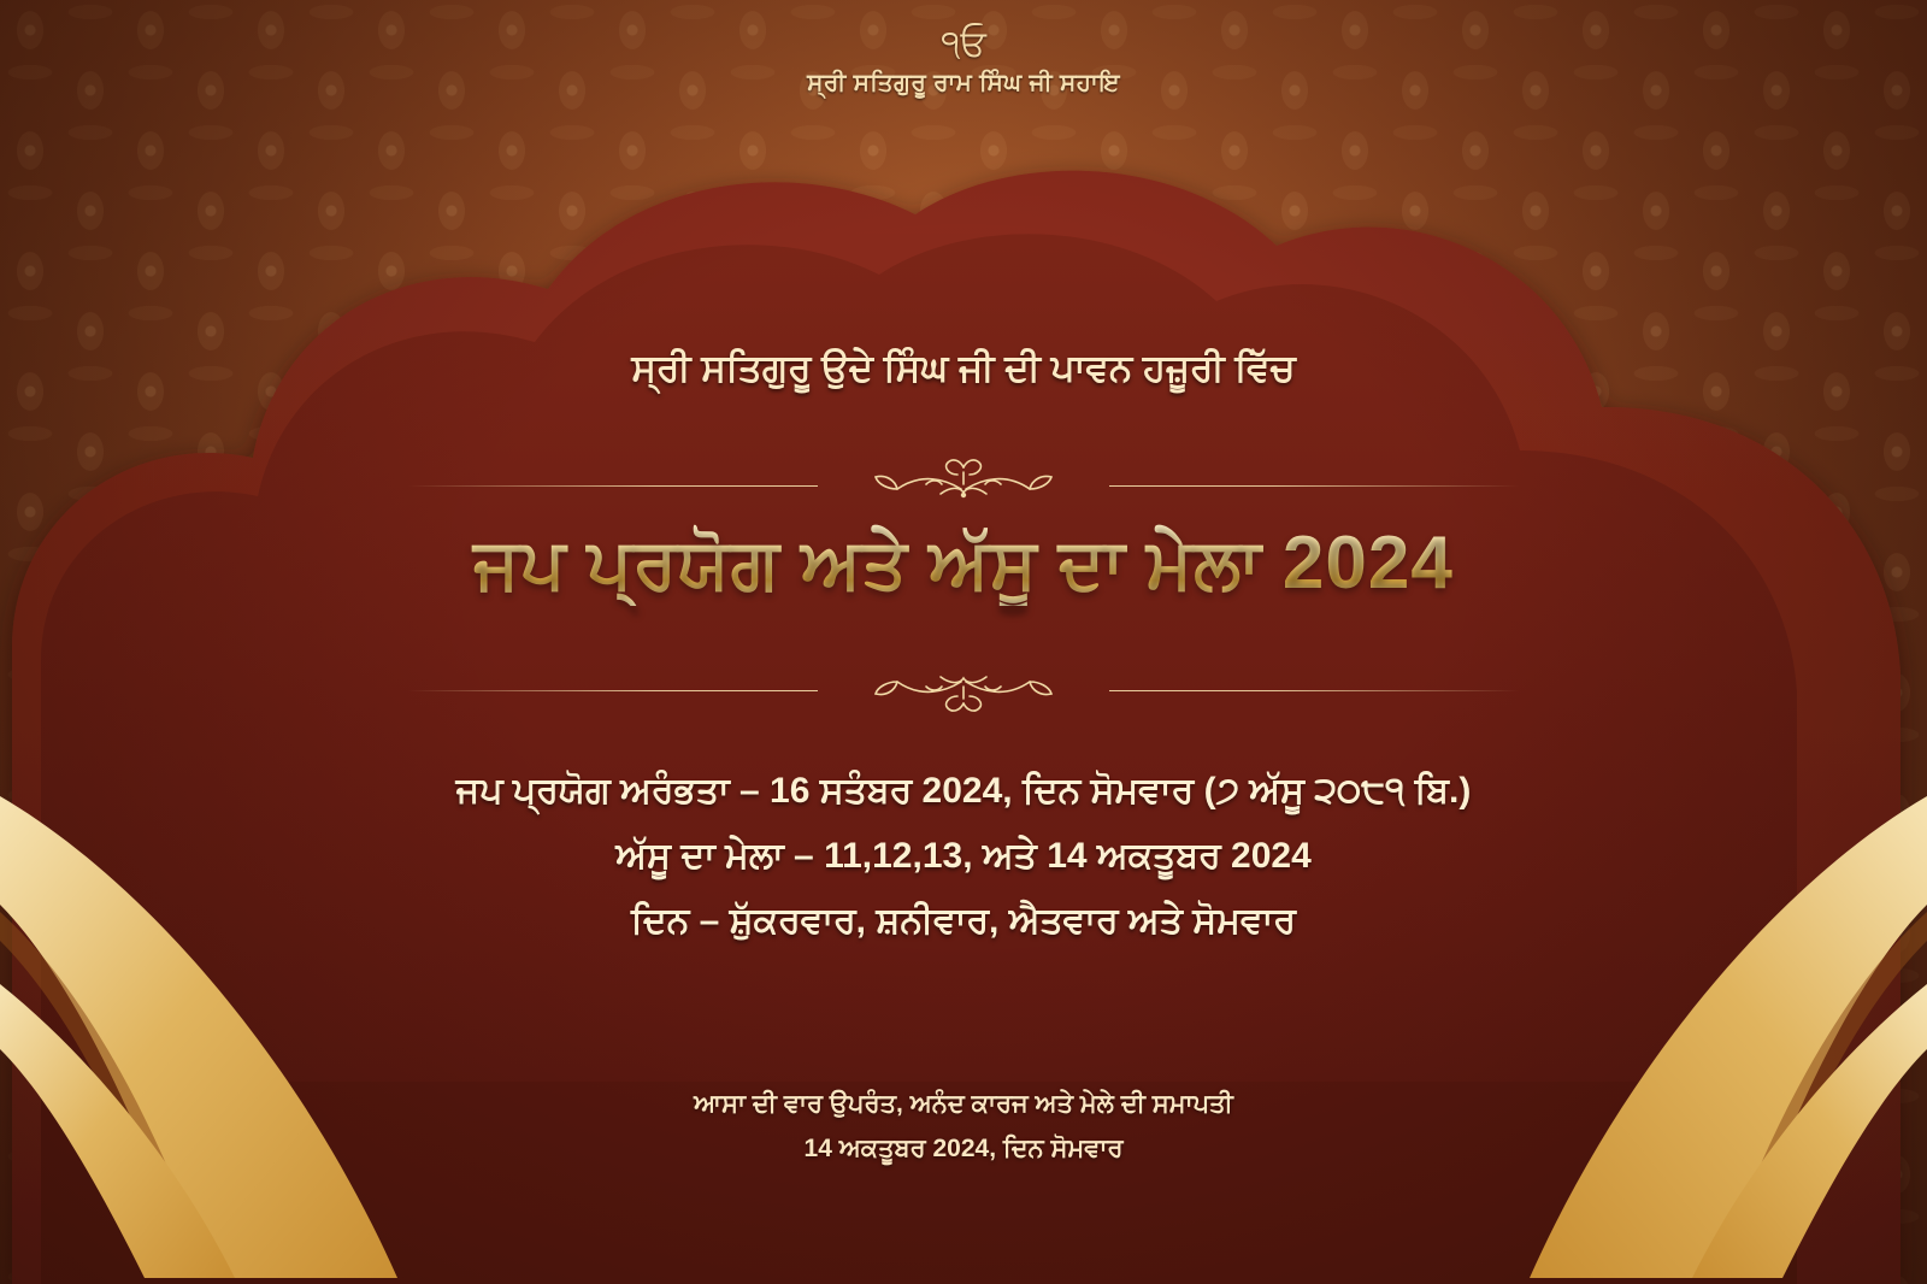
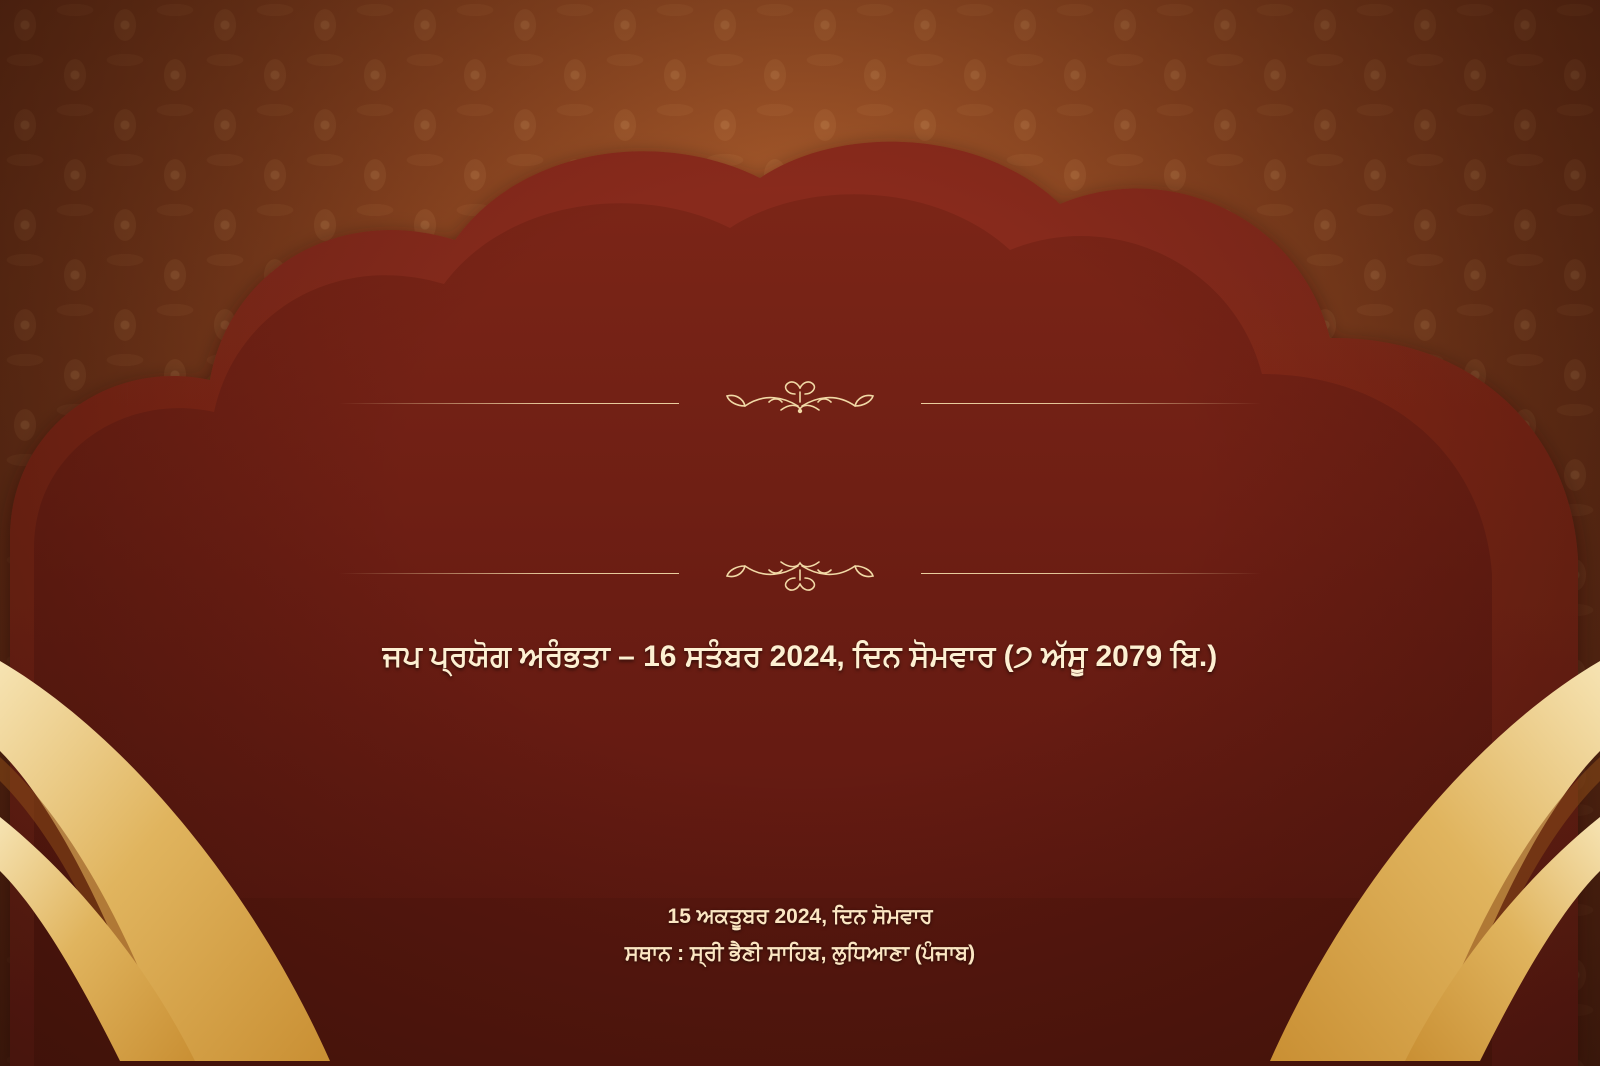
- ੧ਓ
- ਸ੍ਰੀ ਸਤਿਗੁਰੂ ਰਾਮ ਸਿੰਘ ਜੀ ਸਹਾਇ
- ਸ੍ਰੀ ਸਤਿਗੁਰੂ ਉਦੇ ਸਿੰਘ ਜੀ ਦੀ ਪਾਵਨ ਹਜ਼ੂਰੀ ਵਿੱਚ
- ਜਪ ਪ੍ਰਯੋਗ ਅਤੇ ਅੱਸੂ ਦਾ ਮੇਲਾ 2024
- ਜਪ ਪ੍ਰਯੋਗ ਅਰੰਭਤਾ – 16 ਸਤੰਬਰ 2024, ਦਿਨ ਸੋਮਵਾਰ (੭ ਅੱਸੂ ੨੦੮੧ ਬਿ.)
+ ਜਪ ਪ੍ਰਯੋਗ ਅਰੰਭਤਾ – 16 ਸਤੰਬਰ 2024, ਦਿਨ ਸੋਮਵਾਰ (੭ ਅੱਸੂ 2079 ਬਿ.)
- ਅੱਸੂ ਦਾ ਮੇਲਾ – 11,12,13, ਅਤੇ 14 ਅਕਤੂਬਰ 2024
- ਦਿਨ – ਸ਼ੁੱਕਰਵਾਰ, ਸ਼ਨੀਵਾਰ, ਐਤਵਾਰ ਅਤੇ ਸੋਮਵਾਰ
- ਆਸਾ ਦੀ ਵਾਰ ਉਪਰੰਤ, ਅਨੰਦ ਕਾਰਜ ਅਤੇ ਮੇਲੇ ਦੀ ਸਮਾਪਤੀ
- 14 ਅਕਤੂਬਰ 2024, ਦਿਨ ਸੋਮਵਾਰ
+ 15 ਅਕਤੂਬਰ 2024, ਦਿਨ ਸੋਮਵਾਰ
+ ਸਥਾਨ : ਸ੍ਰੀ ਭੈਣੀ ਸਾਹਿਬ, ਲੁਧਿਆਣਾ (ਪੰਜਾਬ)
